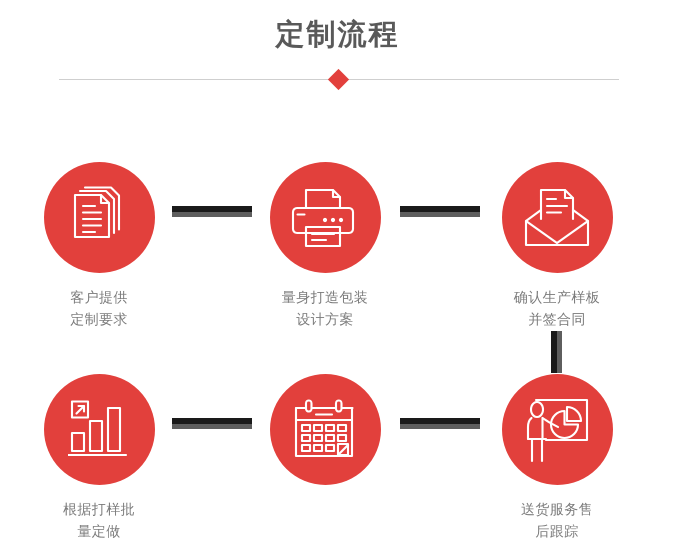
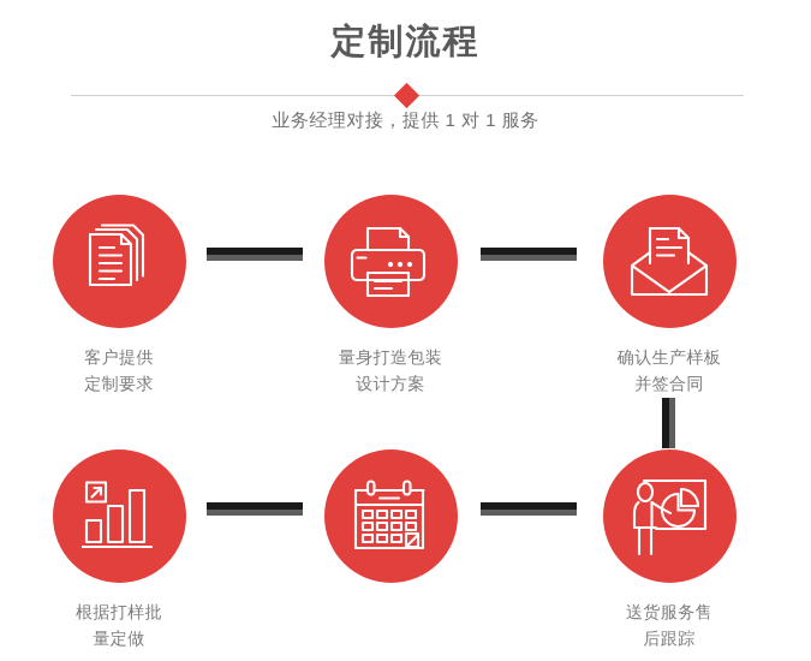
  定制流程
+ 业务经理对接，提供 1 对 1 服务
  客户提供
  定制要求
  量身打造包装
  设计方案
  确认生产样板
  并签合同
  根据打样批
  量定做
  送货服务售
  后跟踪
